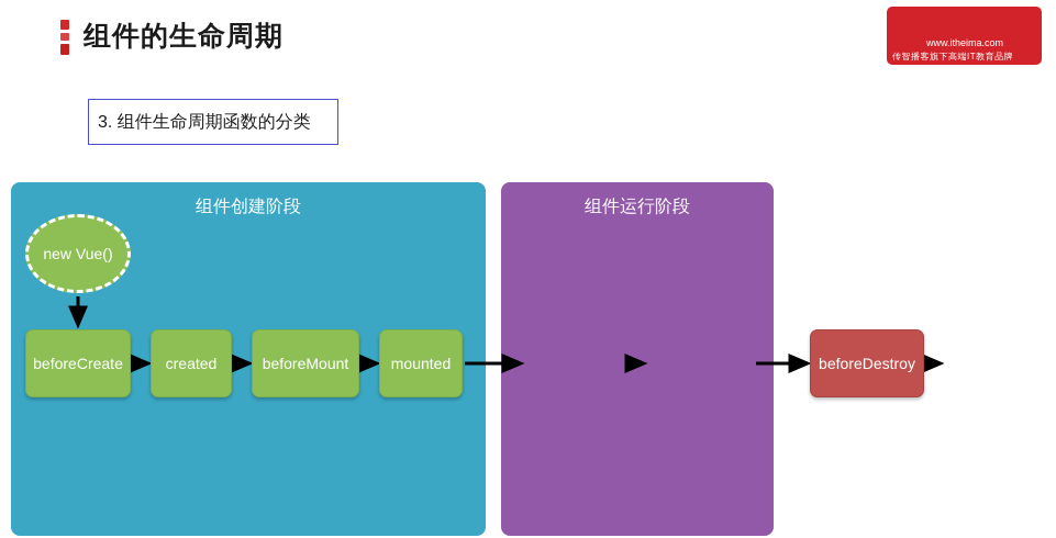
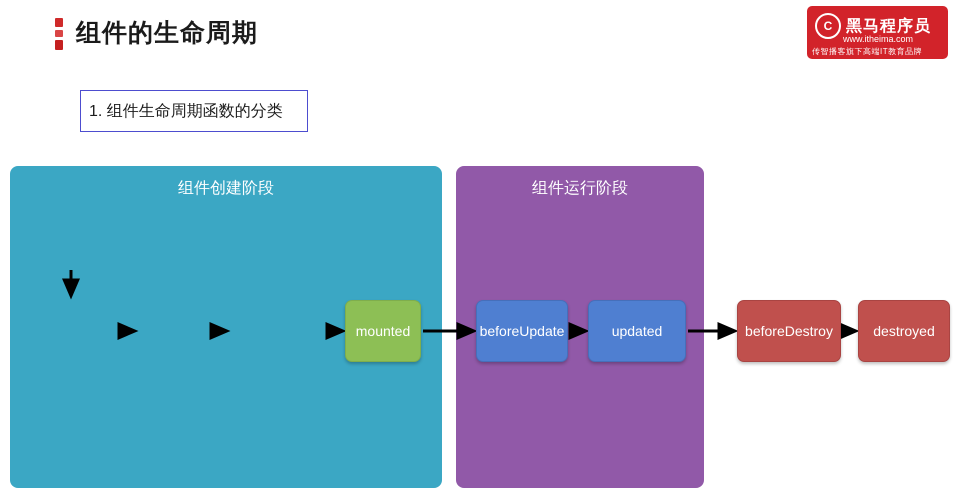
  组件的生命周期
+ C
+ 黑马程序员
  www.itheima.com
  传智播客旗下高端IT教育品牌
- 3. 组件生命周期函数的分类
+ 1. 组件生命周期函数的分类
  组件创建阶段
  组件运行阶段
- new Vue()
- beforeCreate
- created
- beforeMount
  mounted
+ beforeUpdate
+ updated
  beforeDestroy
+ destroyed
